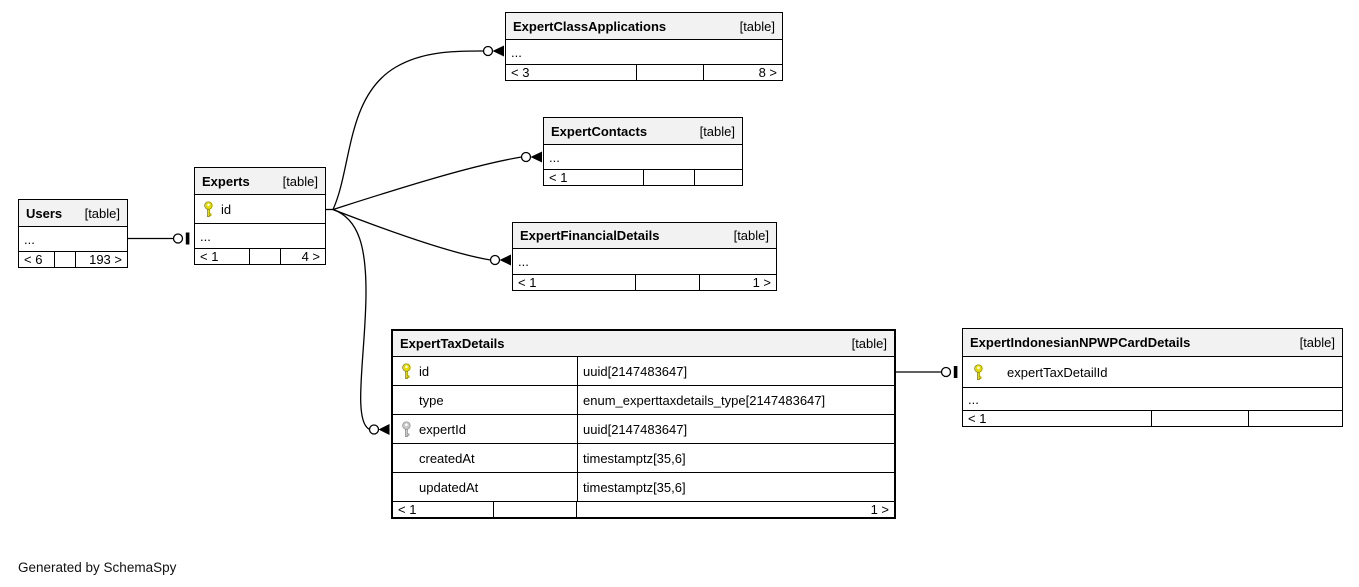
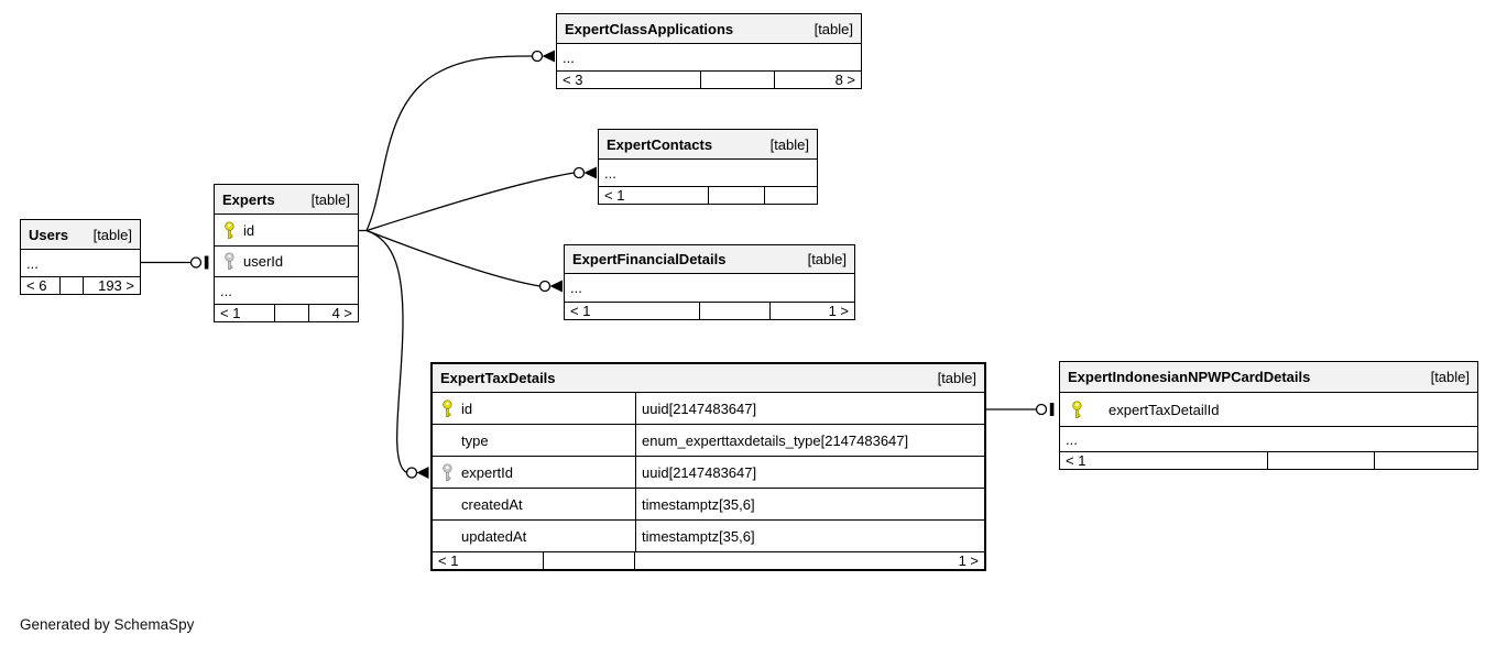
  Users
  [table]
  ...
  < 6
  193 >
  Experts
  [table]
  id
+ userId
  ...
  < 1
  4 >
  ExpertClassApplications
  [table]
  ...
  < 3
  8 >
  ExpertContacts
  [table]
  ...
  < 1
  ExpertFinancialDetails
  [table]
  ...
  < 1
  1 >
  ExpertTaxDetails
  [table]
  id
  uuid[2147483647]
  type
  enum_experttaxdetails_type[2147483647]
  expertId
  uuid[2147483647]
  createdAt
  timestamptz[35,6]
  updatedAt
  timestamptz[35,6]
  < 1
  1 >
  ExpertIndonesianNPWPCardDetails
  [table]
  expertTaxDetailId
  ...
  < 1
  Generated by SchemaSpy
